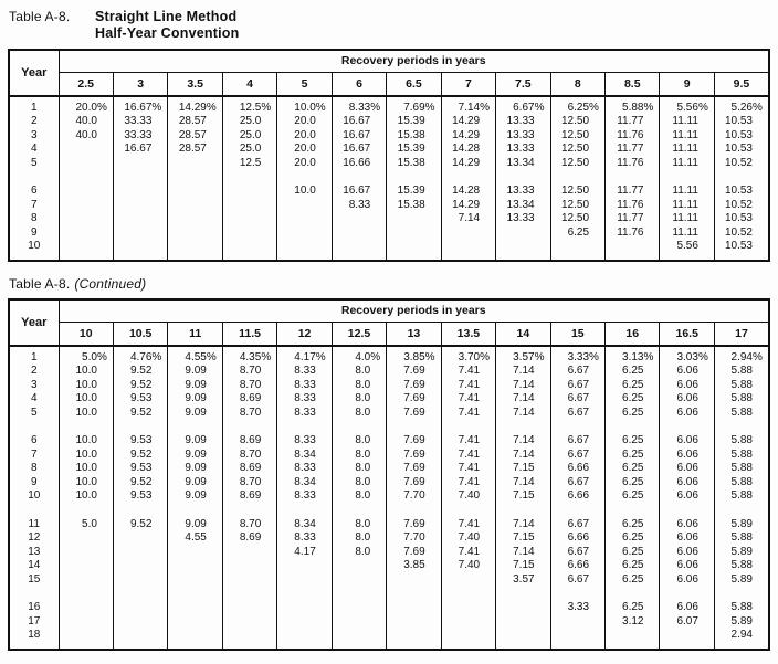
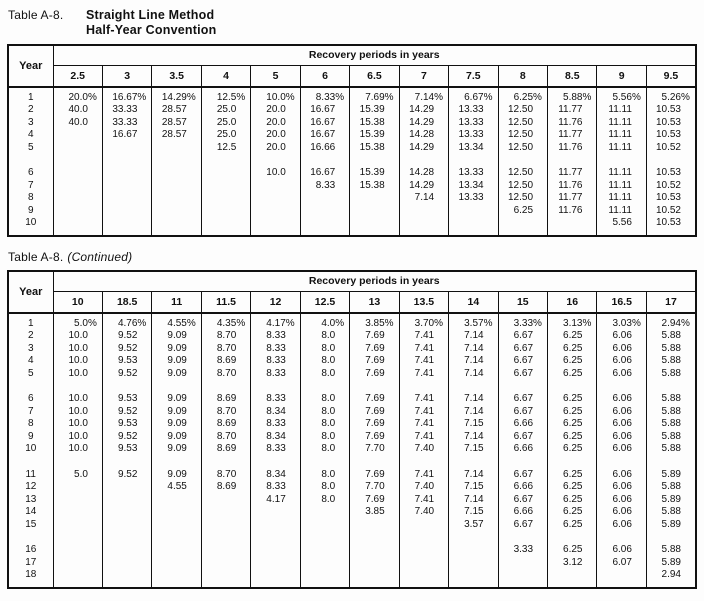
  Table A-8.
  Straight Line Method
  Half-Year Convention
  Year	Recovery periods in years
  2.5	3	3.5	4	5	6	6.5	7	7.5	8	8.5	9	9.5
  1	20.0%	16.67%	14.29%	12.5%	10.0%	8.33%	7.69%	7.14%	6.67%	6.25%	5.88%	5.56%	5.26%
  2	40.0	33.33	28.57	25.0	20.0	16.67	15.39	14.29	13.33	12.50	11.77	11.11	10.53
  3	40.0	33.33	28.57	25.0	20.0	16.67	15.38	14.29	13.33	12.50	11.76	11.11	10.53
  4		16.67	28.57	25.0	20.0	16.67	15.39	14.28	13.33	12.50	11.77	11.11	10.53
  5				12.5	20.0	16.66	15.38	14.29	13.34	12.50	11.76	11.11	10.52
  6					10.0	16.67	15.39	14.28	13.33	12.50	11.77	11.11	10.53
  7						8.33	15.38	14.29	13.34	12.50	11.76	11.11	10.52
  8								7.14	13.33	12.50	11.77	11.11	10.53
  9										6.25	11.76	11.11	10.52
  10												5.56	10.53
  Table A-8.
  (Continued)
  Year	Recovery periods in years
- 10	10.5	11	11.5	12	12.5	13	13.5	14	15	16	16.5	17
+ 10	18.5	11	11.5	12	12.5	13	13.5	14	15	16	16.5	17
  1	5.0%	4.76%	4.55%	4.35%	4.17%	4.0%	3.85%	3.70%	3.57%	3.33%	3.13%	3.03%	2.94%
  2	10.0	9.52	9.09	8.70	8.33	8.0	7.69	7.41	7.14	6.67	6.25	6.06	5.88
  3	10.0	9.52	9.09	8.70	8.33	8.0	7.69	7.41	7.14	6.67	6.25	6.06	5.88
  4	10.0	9.53	9.09	8.69	8.33	8.0	7.69	7.41	7.14	6.67	6.25	6.06	5.88
  5	10.0	9.52	9.09	8.70	8.33	8.0	7.69	7.41	7.14	6.67	6.25	6.06	5.88
  6	10.0	9.53	9.09	8.69	8.33	8.0	7.69	7.41	7.14	6.67	6.25	6.06	5.88
  7	10.0	9.52	9.09	8.70	8.34	8.0	7.69	7.41	7.14	6.67	6.25	6.06	5.88
  8	10.0	9.53	9.09	8.69	8.33	8.0	7.69	7.41	7.15	6.66	6.25	6.06	5.88
  9	10.0	9.52	9.09	8.70	8.34	8.0	7.69	7.41	7.14	6.67	6.25	6.06	5.88
  10	10.0	9.53	9.09	8.69	8.33	8.0	7.70	7.40	7.15	6.66	6.25	6.06	5.88
  11	5.0	9.52	9.09	8.70	8.34	8.0	7.69	7.41	7.14	6.67	6.25	6.06	5.89
  12			4.55	8.69	8.33	8.0	7.70	7.40	7.15	6.66	6.25	6.06	5.88
  13					4.17	8.0	7.69	7.41	7.14	6.67	6.25	6.06	5.89
  14							3.85	7.40	7.15	6.66	6.25	6.06	5.88
  15									3.57	6.67	6.25	6.06	5.89
  16										3.33	6.25	6.06	5.88
  17											3.12	6.07	5.89
  18													2.94
